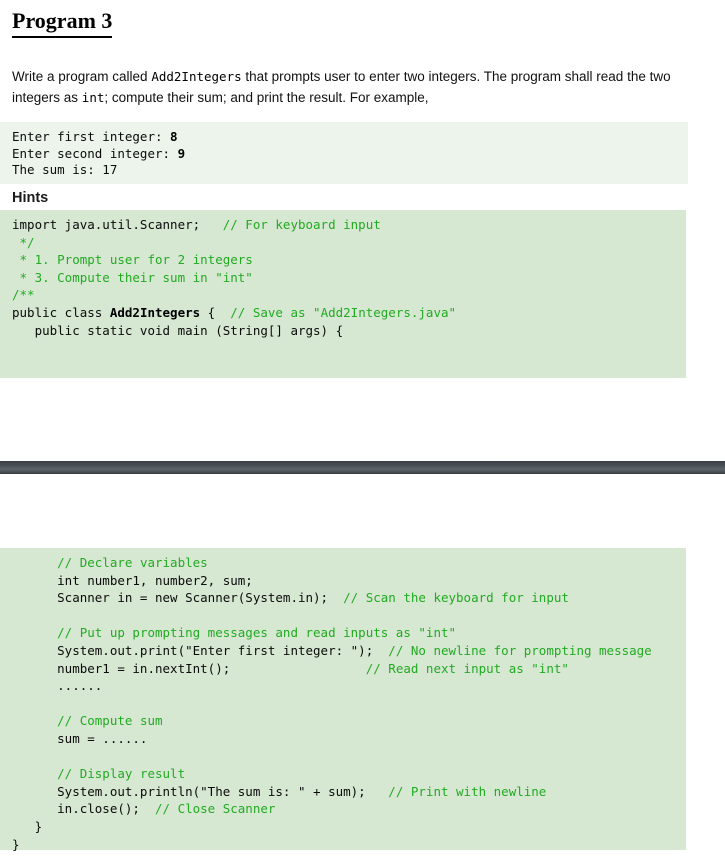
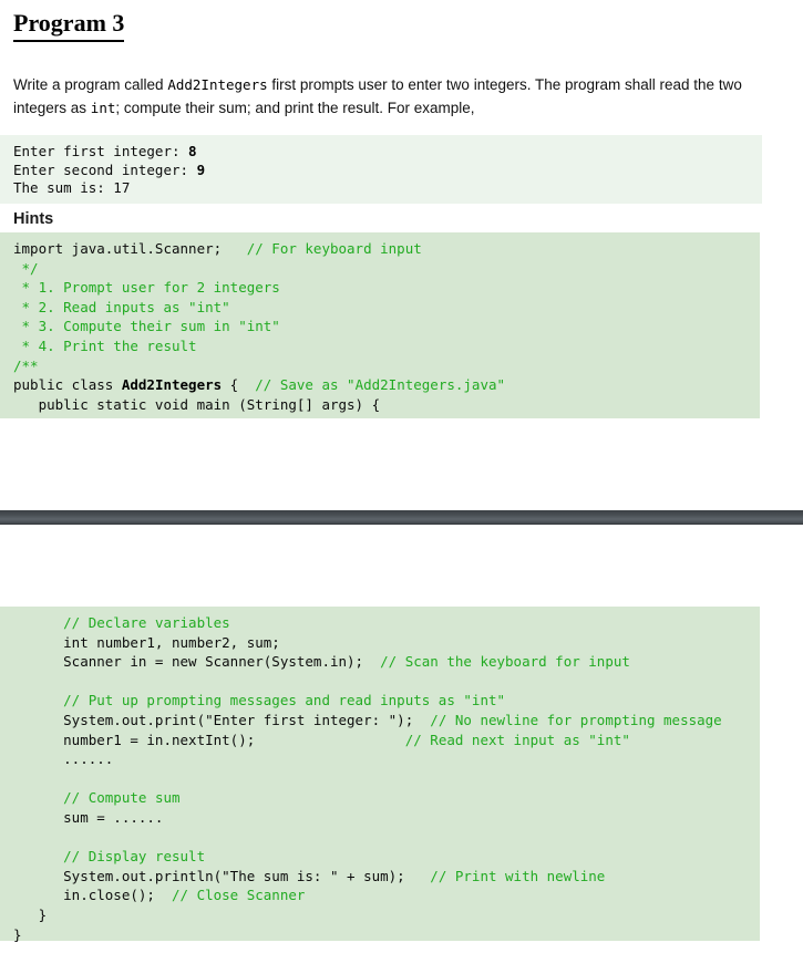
  Program 3
- Write a program called Add2Integers that prompts user to enter two integers. The program shall read the two integers as int; compute their sum; and print the result. For example,
+ Write a program called Add2Integers first prompts user to enter two integers. The program shall read the two integers as int; compute their sum; and print the result. For example,
  Enter first integer: 8
  Enter second integer: 9
  The sum is: 17
  Hints
  import java.util.Scanner; // For keyboard input
  */
  * 1. Prompt user for 2 integers
+ * 2. Read inputs as "int"
  * 3. Compute their sum in "int"
+ * 4. Print the result
  /**
  public class Add2Integers { // Save as "Add2Integers.java"
  public static void main (String[] args) {
  // Declare variables
  int number1, number2, sum;
  Scanner in = new Scanner(System.in); // Scan the keyboard for input
  // Put up prompting messages and read inputs as "int"
  System.out.print("Enter first integer: "); // No newline for prompting message
  number1 = in.nextInt(); // Read next input as "int"
  ......
  // Compute sum
  sum = ......
  // Display result
  System.out.println("The sum is: " + sum); // Print with newline
  in.close(); // Close Scanner
  }
  }
